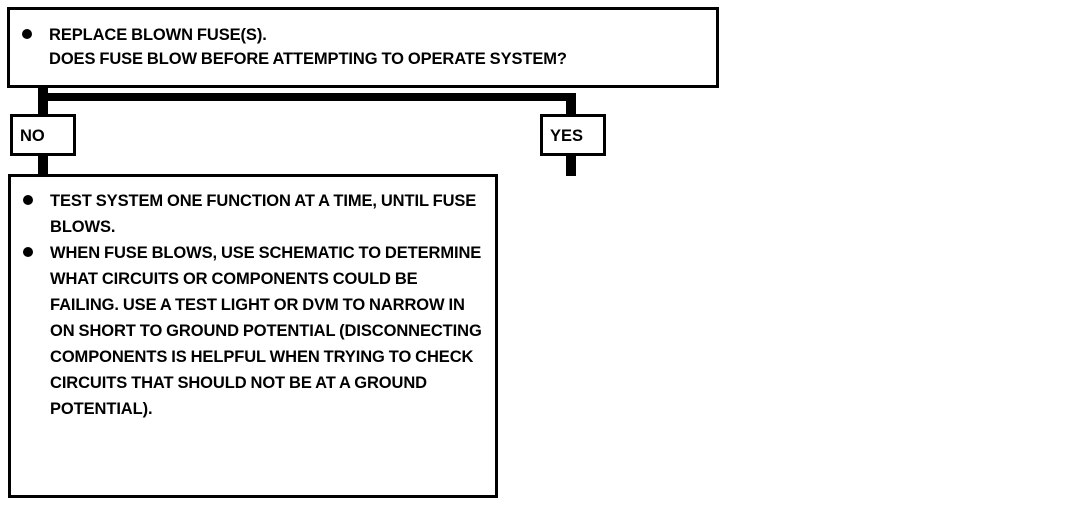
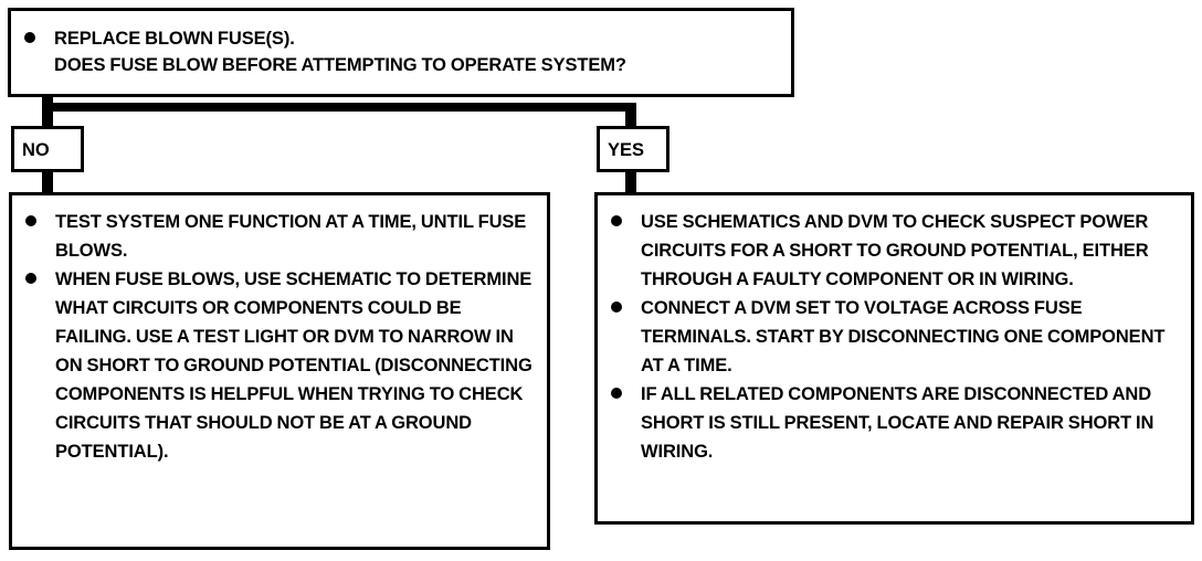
  REPLACE BLOWN FUSE(S).
  DOES FUSE BLOW BEFORE ATTEMPTING TO OPERATE SYSTEM?
  NO
  YES
  TEST SYSTEM ONE FUNCTION AT A TIME, UNTIL FUSE BLOWS.
  WHEN FUSE BLOWS, USE SCHEMATIC TO DETERMINE WHAT CIRCUITS OR COMPONENTS COULD BE FAILING. USE A TEST LIGHT OR DVM TO NARROW IN ON SHORT TO GROUND POTENTIAL (DISCONNECTING COMPONENTS IS HELPFUL WHEN TRYING TO CHECK CIRCUITS THAT SHOULD NOT BE AT A GROUND POTENTIAL).
+ USE SCHEMATICS AND DVM TO CHECK SUSPECT POWER CIRCUITS FOR A SHORT TO GROUND POTENTIAL, EITHER THROUGH A FAULTY COMPONENT OR IN WIRING.
+ CONNECT A DVM SET TO VOLTAGE ACROSS FUSE TERMINALS. START BY DISCONNECTING ONE COMPONENT AT A TIME.
+ IF ALL RELATED COMPONENTS ARE DISCONNECTED AND SHORT IS STILL PRESENT, LOCATE AND REPAIR SHORT IN WIRING.
